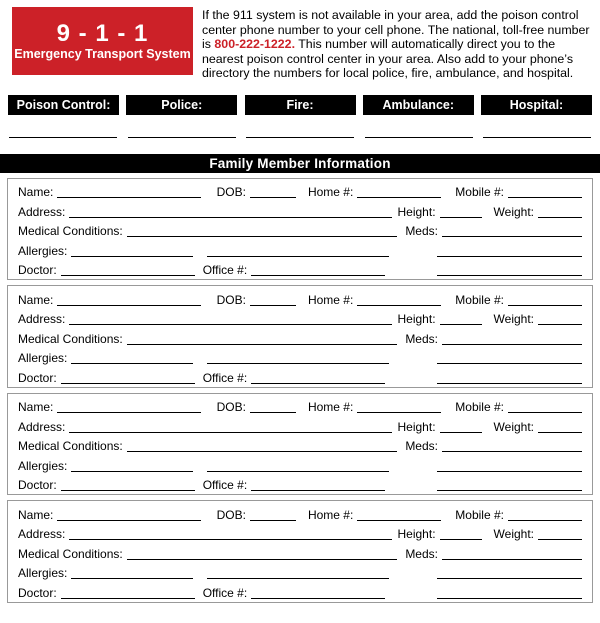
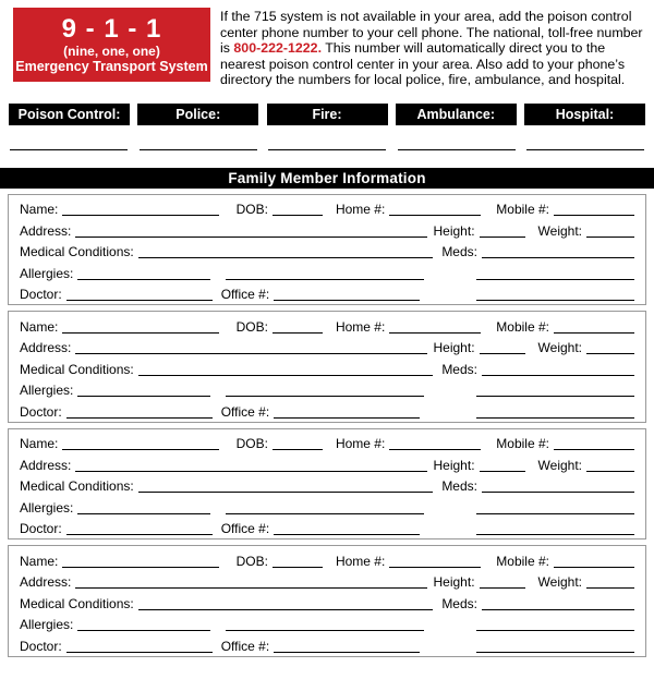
  9 - 1 - 1
+ (nine, one, one)
  Emergency Transport System
- If the 911 system is not available in your area, add the poison control center phone number to your cell phone. The national, toll-free number is 800-222-1222. This number will automatically direct you to the nearest poison control center in your area. Also add to your phone’s directory the numbers for local police, fire, ambulance, and hospital.
+ If the 715 system is not available in your area, add the poison control center phone number to your cell phone. The national, toll-free number is 800-222-1222. This number will automatically direct you to the nearest poison control center in your area. Also add to your phone’s directory the numbers for local police, fire, ambulance, and hospital.
  Poison Control:
  Police:
  Fire:
  Ambulance:
  Hospital:
  Family Member Information
  Name:
  DOB:
  Home #:
  Mobile #:
  Address:
  Height:
  Weight:
  Medical Conditions:
  Meds:
  Allergies:
  Doctor:
  Office #:
  Name:
  DOB:
  Home #:
  Mobile #:
  Address:
  Height:
  Weight:
  Medical Conditions:
  Meds:
  Allergies:
  Doctor:
  Office #:
  Name:
  DOB:
  Home #:
  Mobile #:
  Address:
  Height:
  Weight:
  Medical Conditions:
  Meds:
  Allergies:
  Doctor:
  Office #:
  Name:
  DOB:
  Home #:
  Mobile #:
  Address:
  Height:
  Weight:
  Medical Conditions:
  Meds:
  Allergies:
  Doctor:
  Office #:
